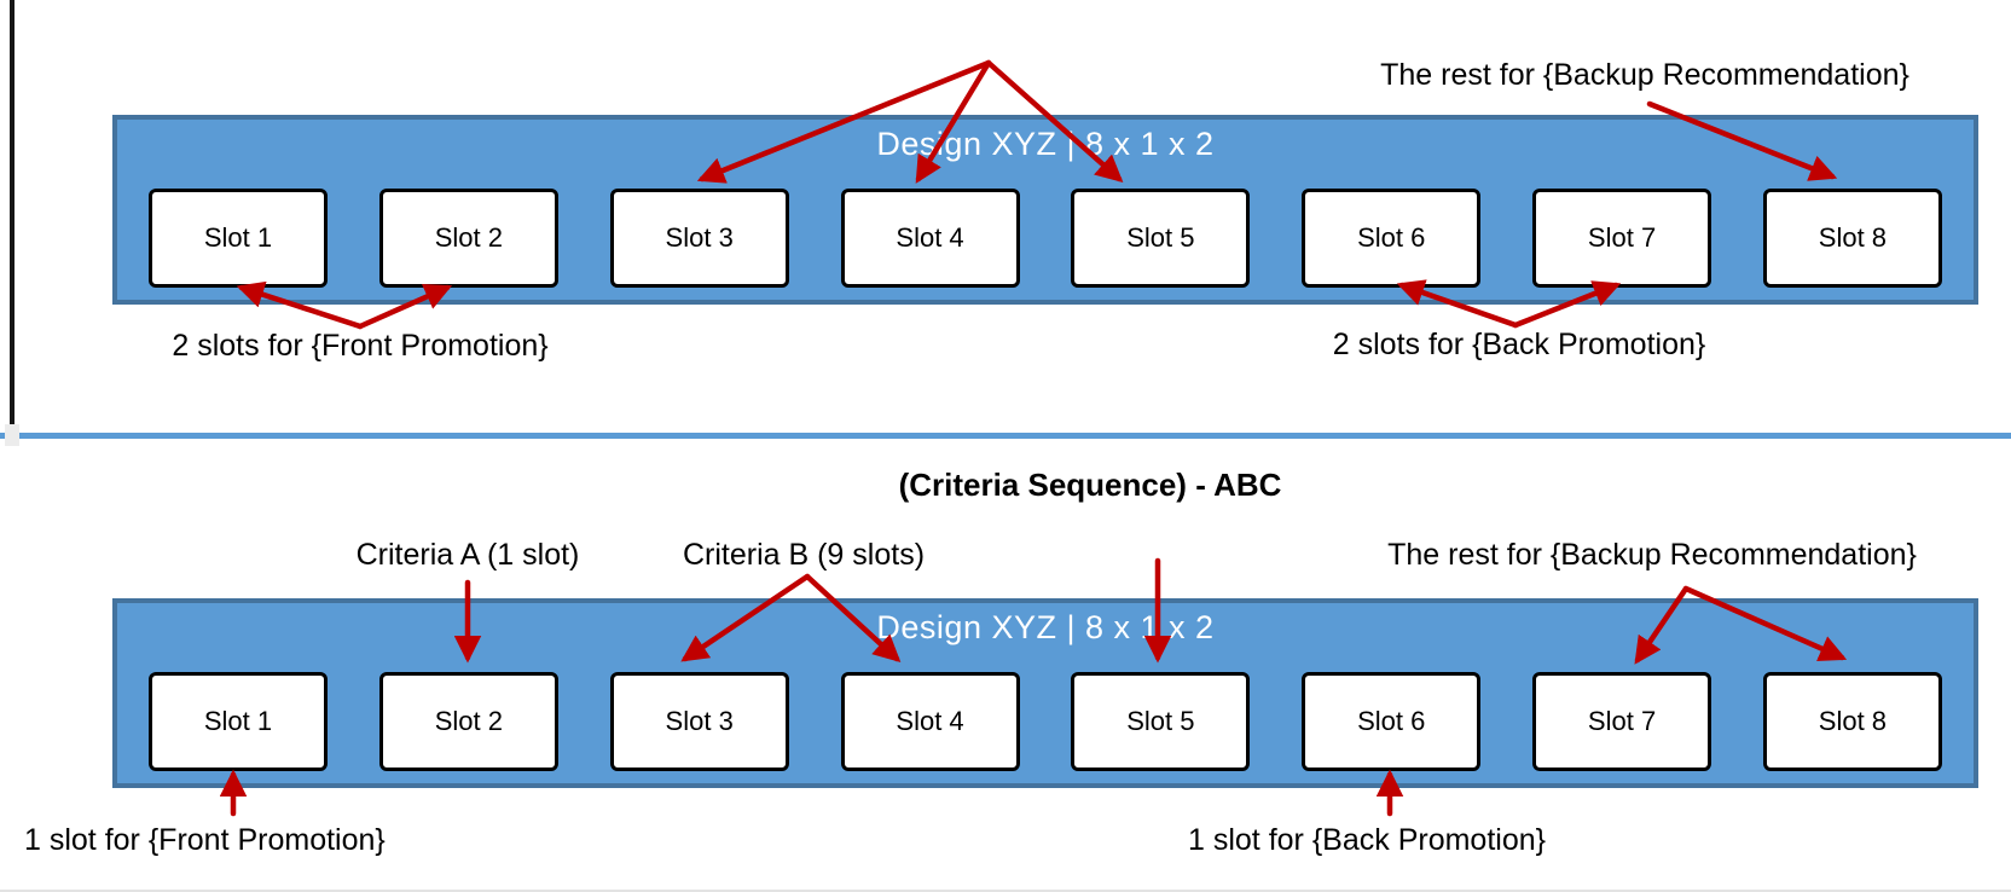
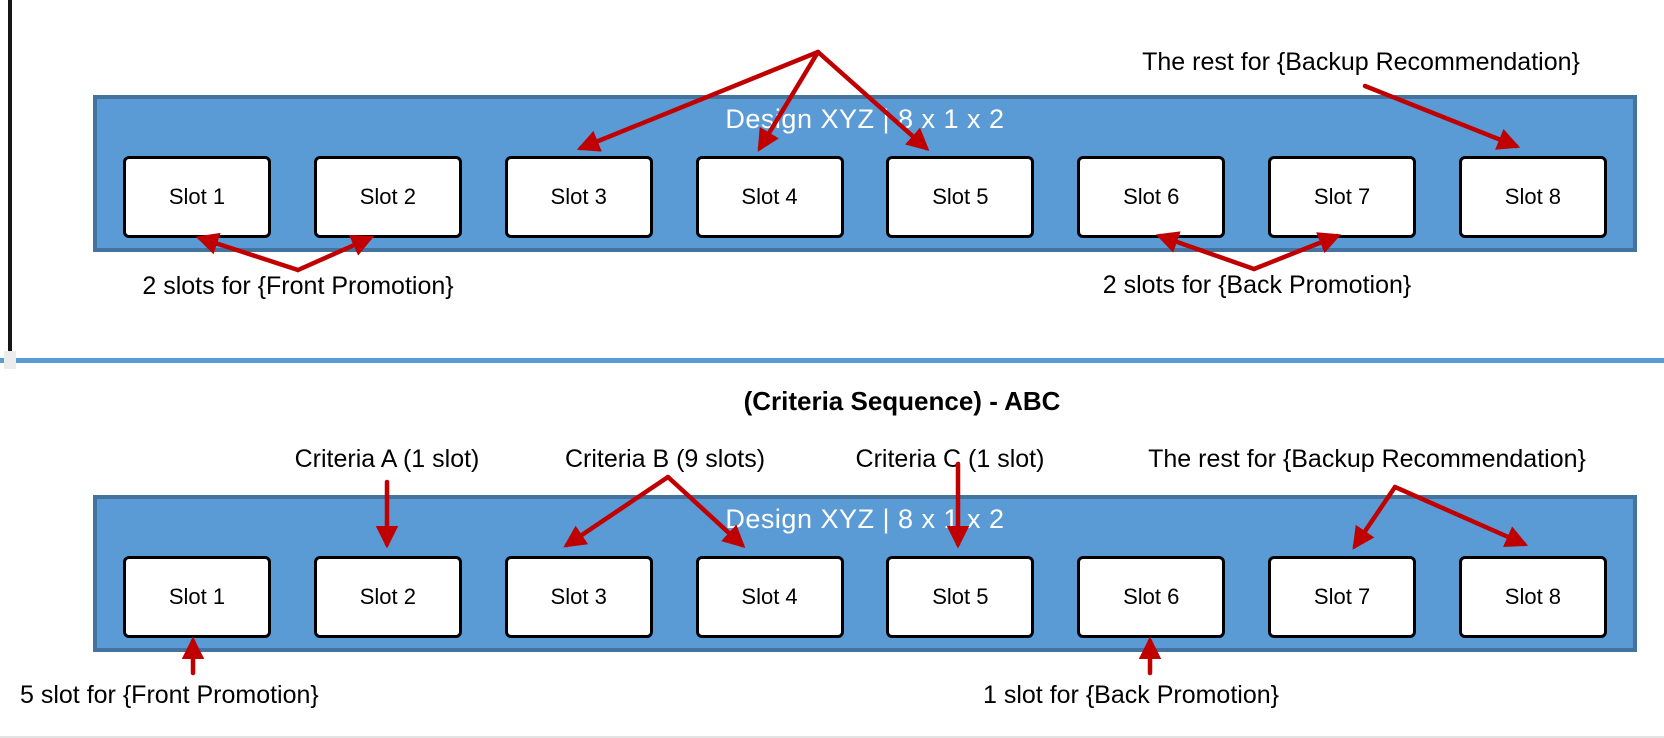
  The rest for {Backup Recommendation}
  Desgn XYZ | 8 x 1 x 2
  Slot 1
  Slot 2
  Slot 3
  Slot 4
  Slot 5
  Slot 6
  Slot 7
  Slot 8
  2 slots for {Front Promotion}
  2 slots for {Back Promotion}
  (Criteria Sequence) - ABC
  Criteria A (1 slot)
  Criteria B (9 slots)
+ Criteria C (1 slot)
  The rest for {Backup Recommendation}
  Design XYZ | 8 x 1 x 2
  Slot 1
  Slot 2
  Slot 3
  Slot 4
  Slot 5
  Slot 6
  Slot 7
  Slot 8
- 1 slot for {Front Promotion}
+ 5 slot for {Front Promotion}
  1 slot for {Back Promotion}
